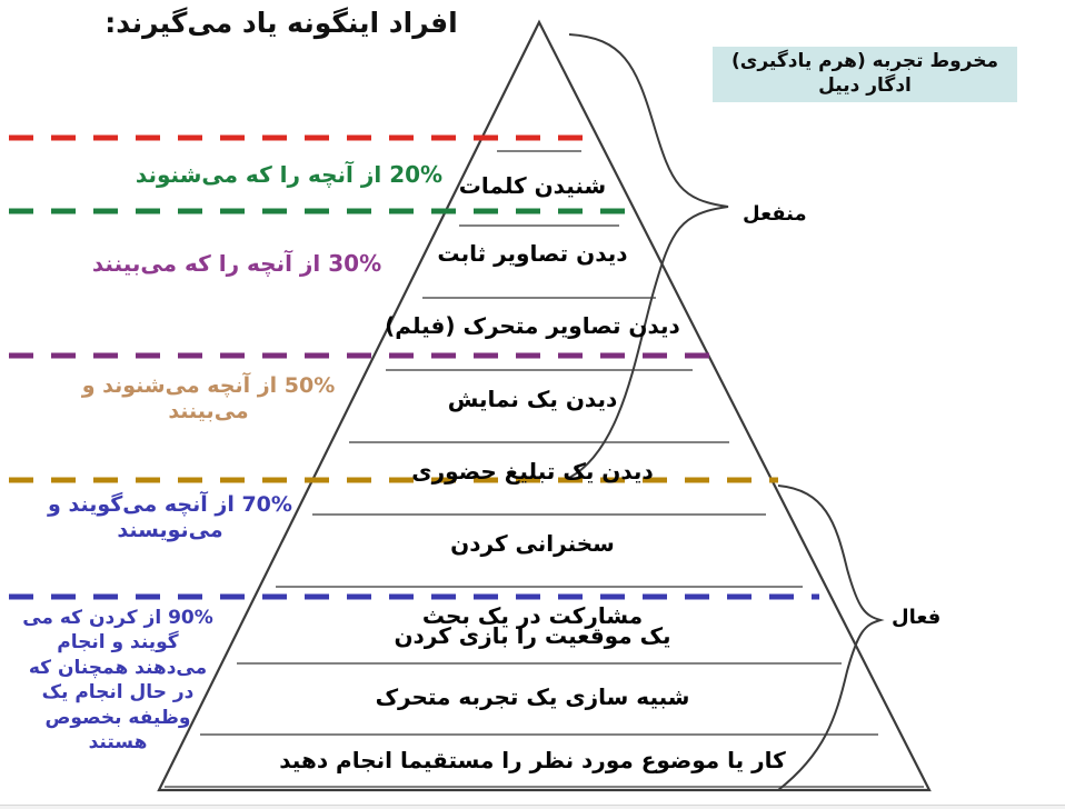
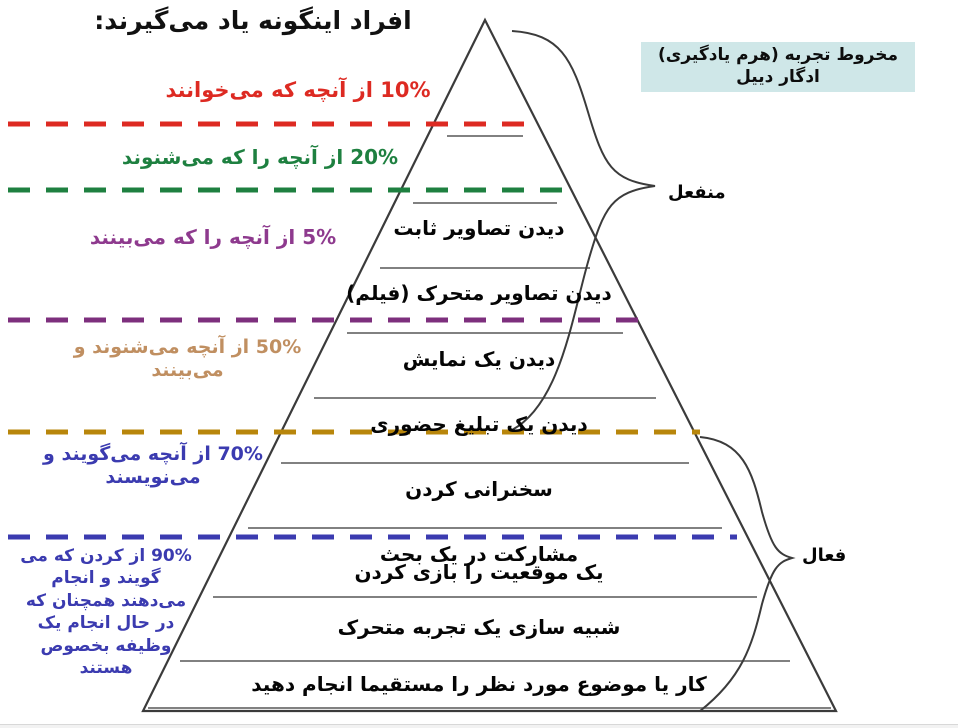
  افراد اینگونه یاد می‌گیرند:
  مخروط تجربه (هرم یادگیری)
  ادگار دییل
+ 10% از آنچه که می‌خوانند
  20% از آنچه را که می‌شنوند
- 30% از آنچه را که می‌بینند
+ 5% از آنچه را که می‌بینند
  50% از آنچه می‌شنوند و می‌بینند
  70% از آنچه می‌گویند و می‌نویسند
  90% از کردن که می گویند و انجام می‌دهند همچنان که در حال انجام یک وظیفه بخصوص هستند
- شنیدن کلمات
  دیدن تصاویر ثابت
  دیدن تصاویر متحرک (فیلم)
  دیدن یک نمایش
  دیدن یک تبلیغ حضوری
  سخنرانی کردن
  مشارکت در یک بحث
  یک موقعیت را بازی کردن
  شبیه سازی یک تجربه متحرک
  کار یا موضوع مورد نظر را مستقیما انجام دهید
  منفعل
  فعال
